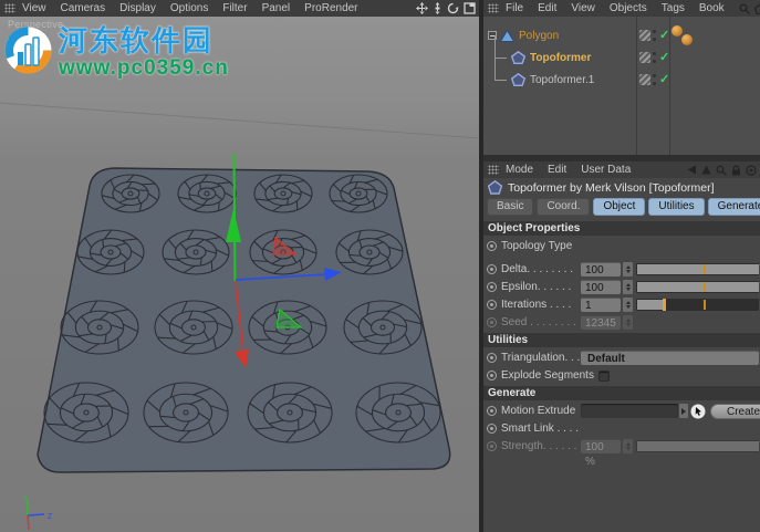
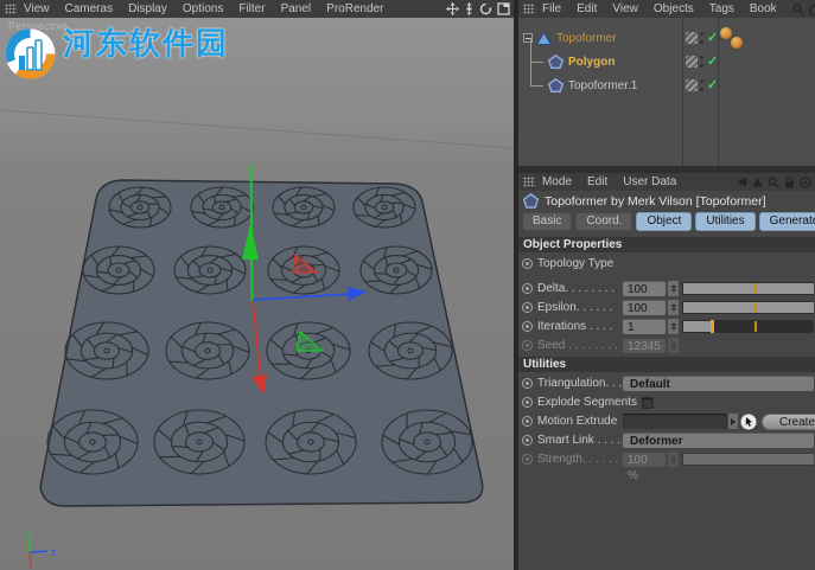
  View
  Cameras
  Display
  Options
  Filter
  Panel
  ProRender
  Perspective
  河东软件园
- www.pc0359.cn
  File
  Edit
  View
  Objects
  Tags
  Book
- Polygon
+ Topoformer
  ✓
- Topoformer
+ Polygon
  ✓
  Topoformer.1
  ✓
  Mode
  Edit
  User Data
  Topoformer by Merk Vilson [Topoformer]
  Basic
  Coord.
  Object
  Utilities
  Generat
  Object Properties
  Topology Type
  Delta. . . . . . . .
  100
  Epsilon. . . . . .
  100
  Iterations . . . .
  1
  Seed . . . . . . . .
  12345
  Utilities
  Triangulation. . .
  Default
  Explode Segments
- Generate
  Motion Extrude
  Create
  Smart Link . . . .
+ Deformer
  Strength. . . . . .
  100 %
